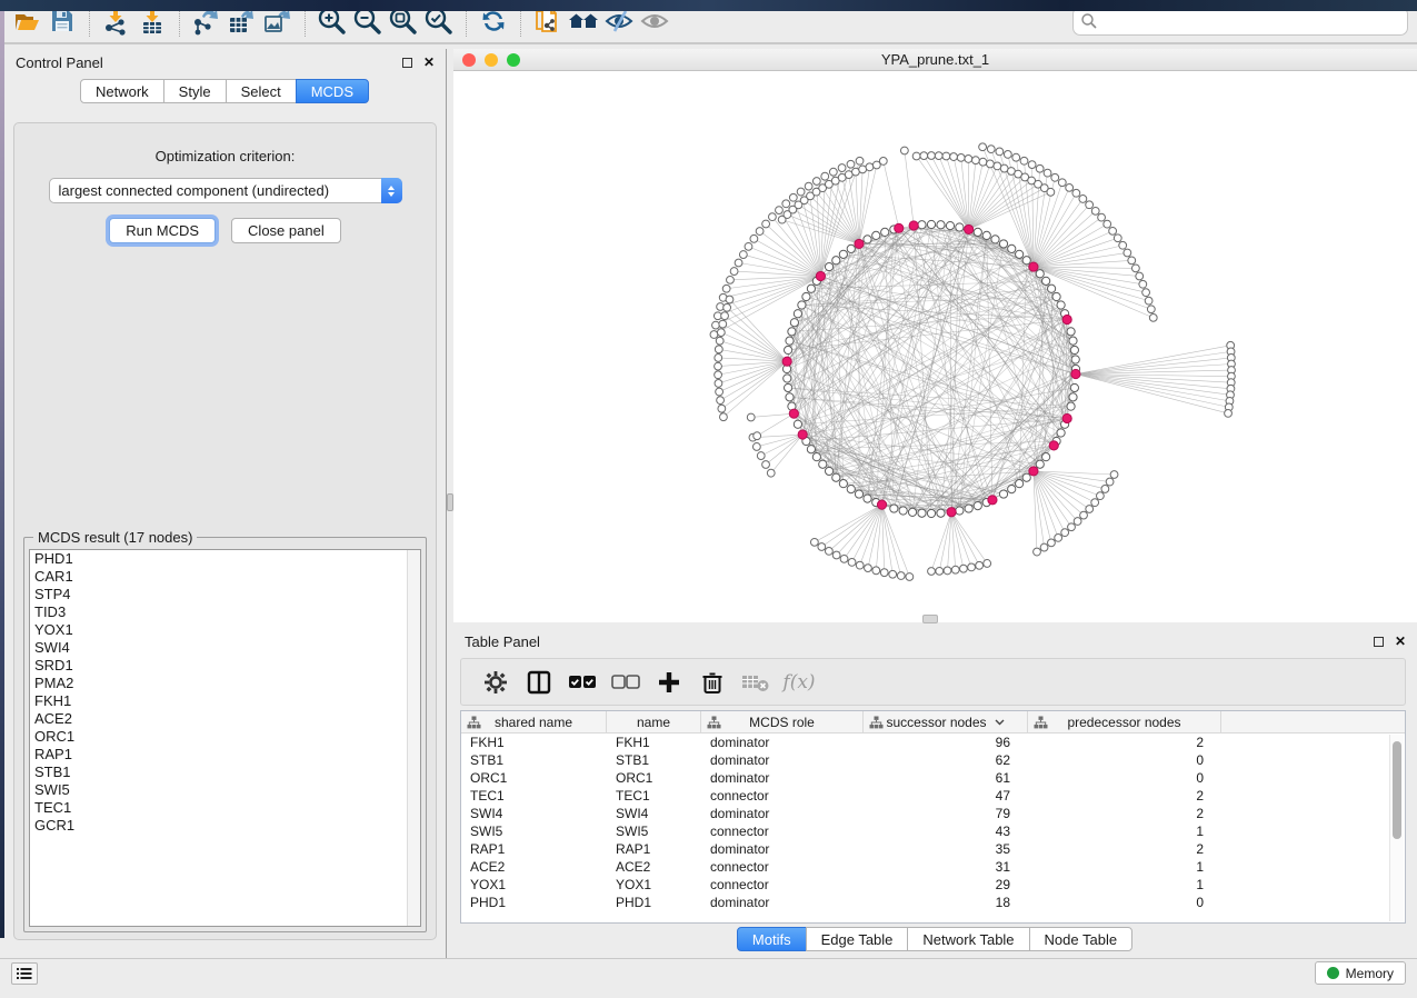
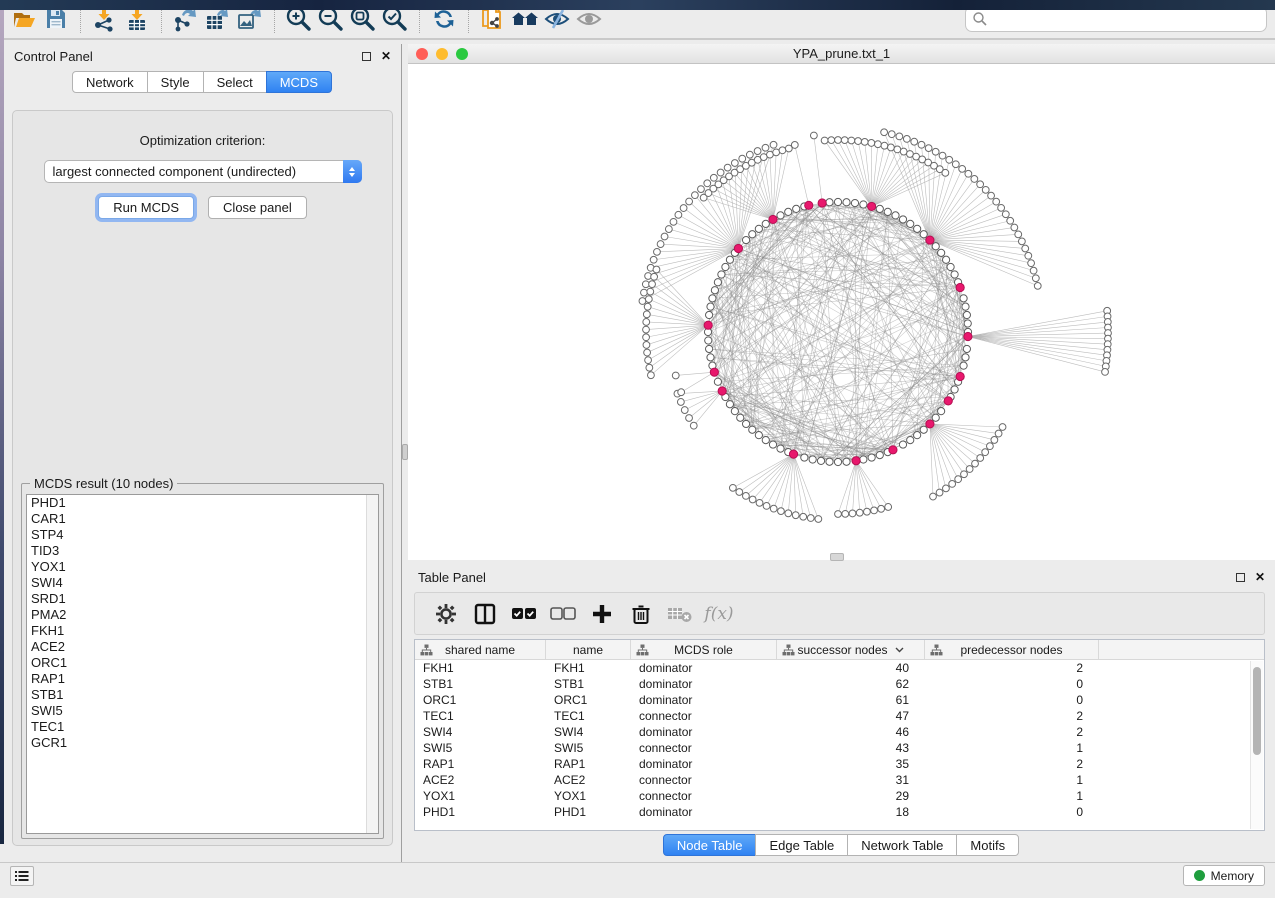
  Control Panel
  ✕
  Network
  Style
  Select
  MCDS
  Optimization criterion:
  largest connected component (undirected)
  Run MCDS
  Close panel
- MCDS result (17 nodes)
+ MCDS result (10 nodes)
  PHD1
  CAR1
  STP4
  TID3
  YOX1
  SWI4
  SRD1
  PMA2
  FKH1
  ACE2
  ORC1
  RAP1
  STB1
  SWI5
  TEC1
  GCR1
  YPA_prune.txt_1
  Table Panel
  ✕
  f(x)
  shared name
  name
  MCDS role
  successor nodes
  predecessor nodes
  FKH1
  FKH1
  dominator
- 96
+ 40
  2
  STB1
  STB1
  dominator
  62
  0
  ORC1
  ORC1
  dominator
  61
  0
  TEC1
  TEC1
  connector
  47
  2
  SWI4
  SWI4
  dominator
- 79
+ 46
  2
  SWI5
  SWI5
  connector
  43
  1
  RAP1
  RAP1
  dominator
  35
  2
  ACE2
  ACE2
  connector
  31
  1
  YOX1
  YOX1
  connector
  29
  1
  PHD1
  PHD1
  dominator
  18
  0
- Motifs
+ Node Table
  Edge Table
  Network Table
- Node Table
+ Motifs
  Memory
